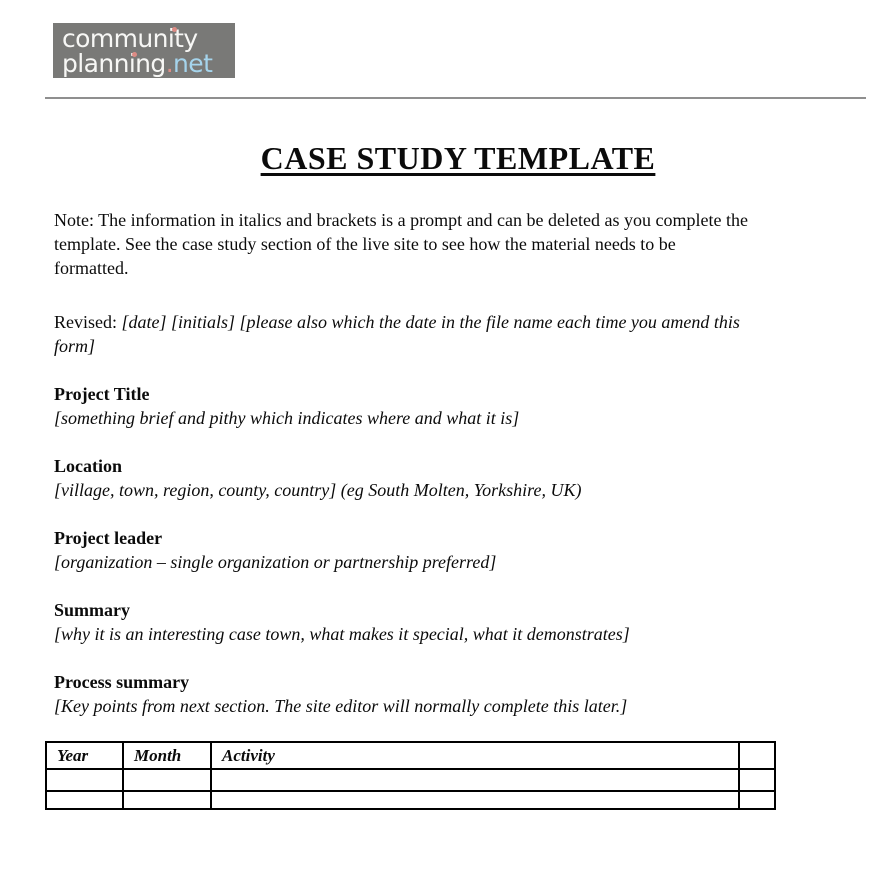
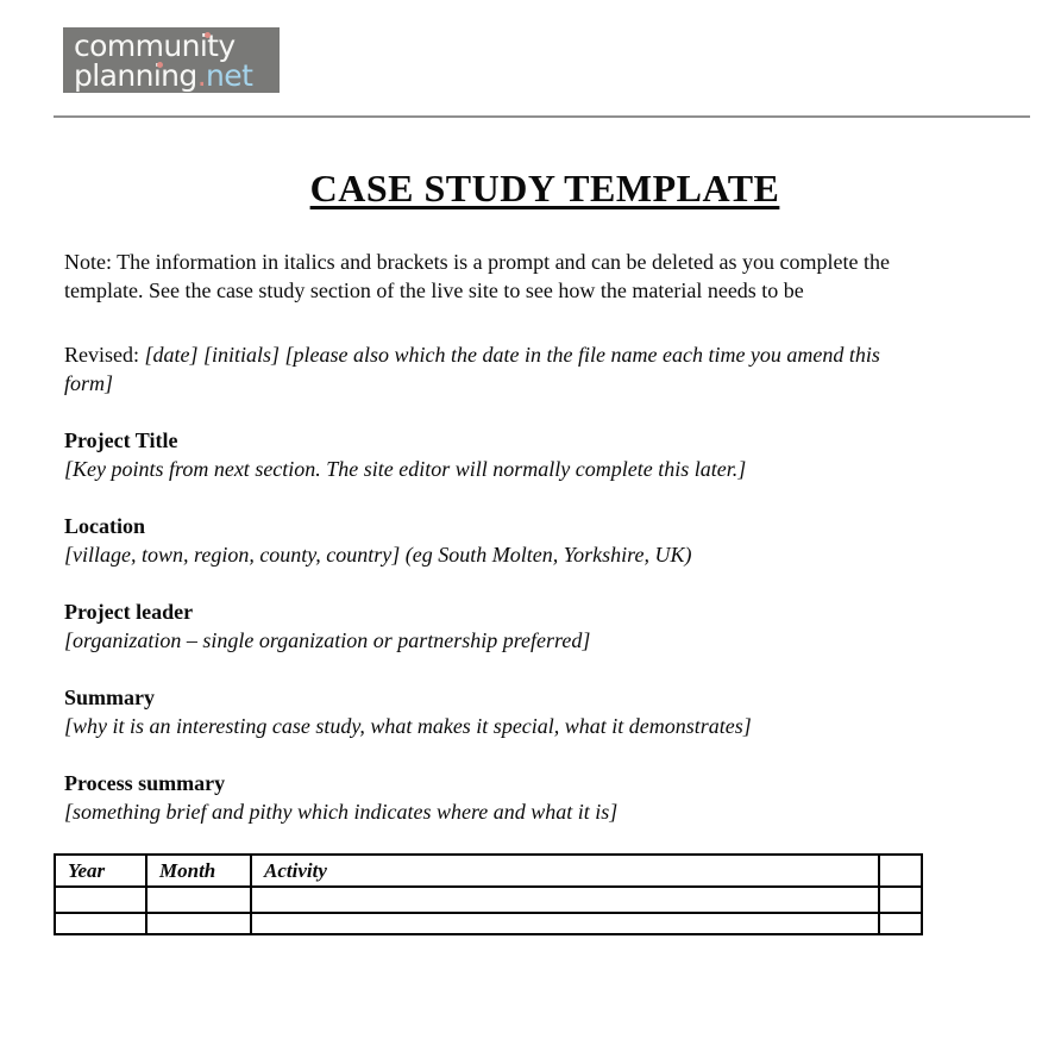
  community
  planning.net
  CASE STUDY TEMPLATE
  Note: The information in italics and brackets is a prompt and can be deleted as you complete the
  template. See the case study section of the live site to see how the material needs to be
- formatted.
  Revised: [date] [initials] [please also which the date in the file name each time you amend this
  form]
  Project Title
- [something brief and pithy which indicates where and what it is]
+ [Key points from next section. The site editor will normally complete this later.]
  Location
  [village, town, region, county, country] (eg South Molten, Yorkshire, UK)
  Project leader
  [organization – single organization or partnership preferred]
  Summary
- [why it is an interesting case town, what makes it special, what it demonstrates]
+ [why it is an interesting case study, what makes it special, what it demonstrates]
  Process summary
- [Key points from next section. The site editor will normally complete this later.]
+ [something brief and pithy which indicates where and what it is]
  Year	Month	Activity
